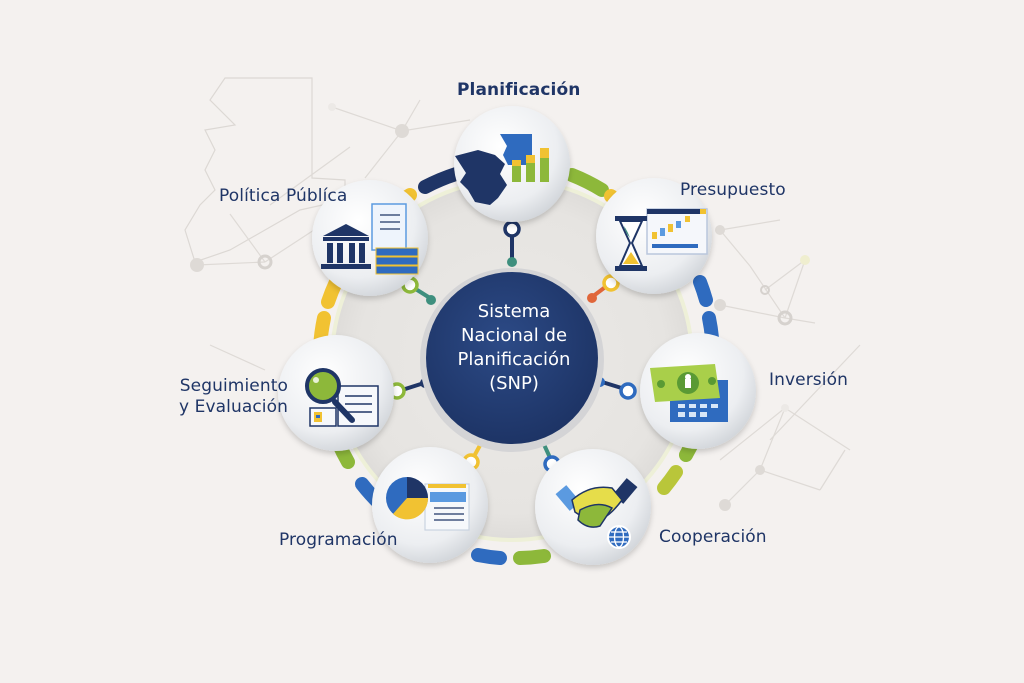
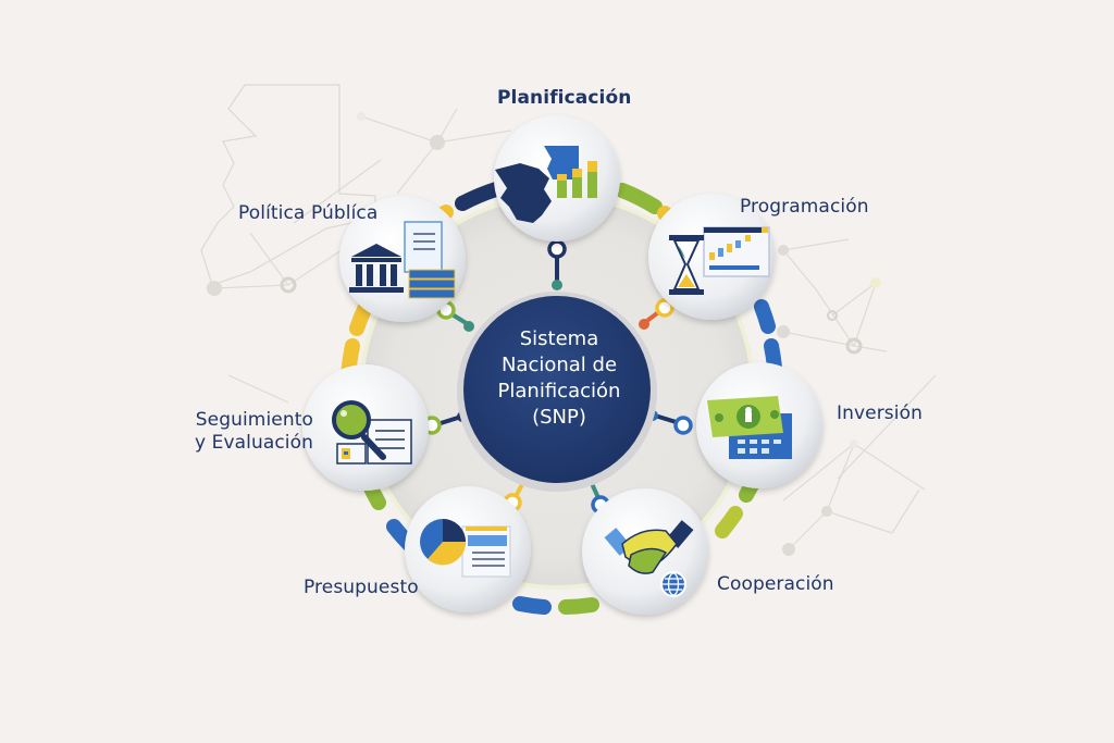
  Sistema
  Nacional de
  Planificación
  (SNP)
  Planificación
- Presupuesto
+ Programación
  Inversión
  Cooperación
- Programación
+ Presupuesto
  Seguimiento
  y Evaluación
  Política Públíca
